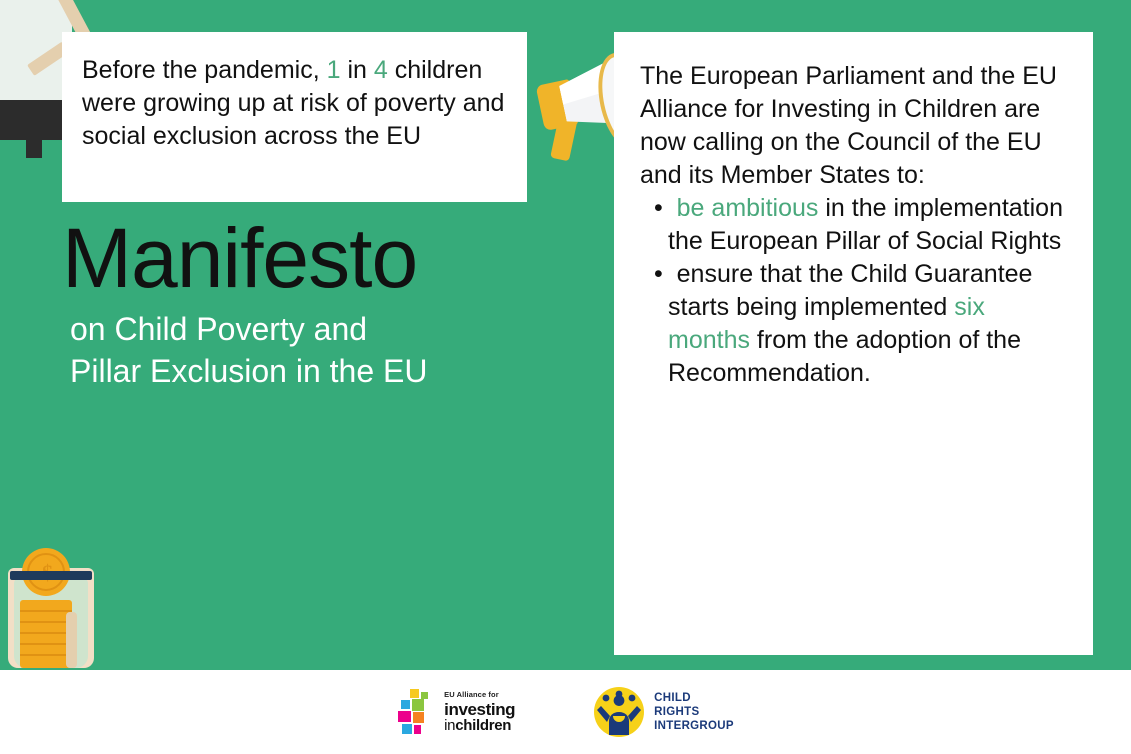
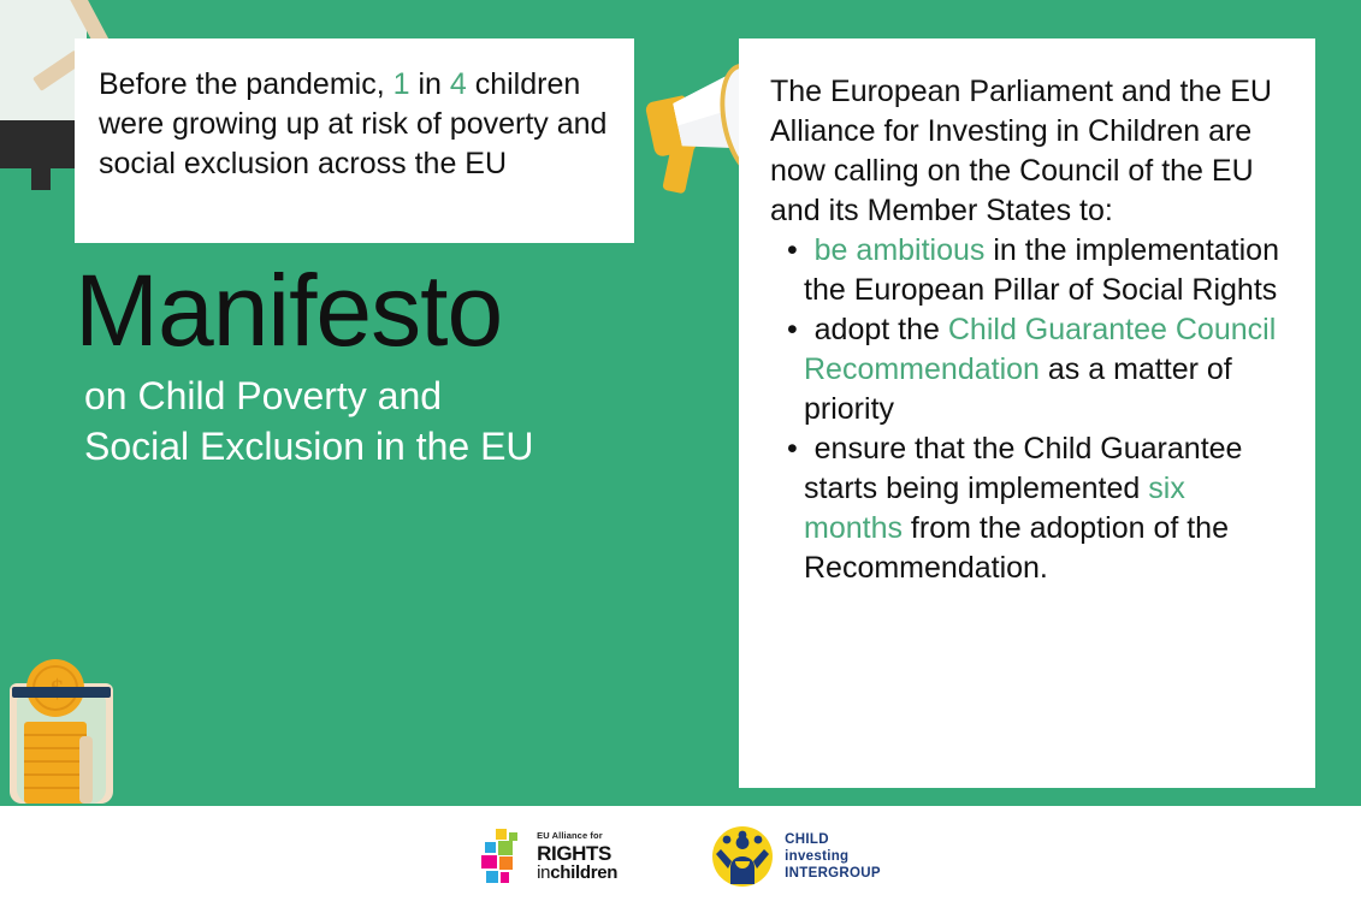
  Before the pandemic, 1 in 4 children were growing up at risk of poverty and social exclusion across the EU
  Manifesto
  on Child Poverty and
- Pillar Exclusion in the EU
+ Social Exclusion in the EU
  The European Parliament and the EU Alliance for Investing in Children are now calling on the Council of the EU and its Member States to:
  be ambitious in the implementation the European Pillar of Social Rights
+ adopt the Child Guarantee Council Recommendation as a matter of priority
  ensure that the Child Guarantee starts being implemented six months from the adoption of the Recommendation.
  EU Alliance for
- investing
+ RIGHTS
  inchildren
  CHILD
- RIGHTS
+ investing
  INTERGROUP
